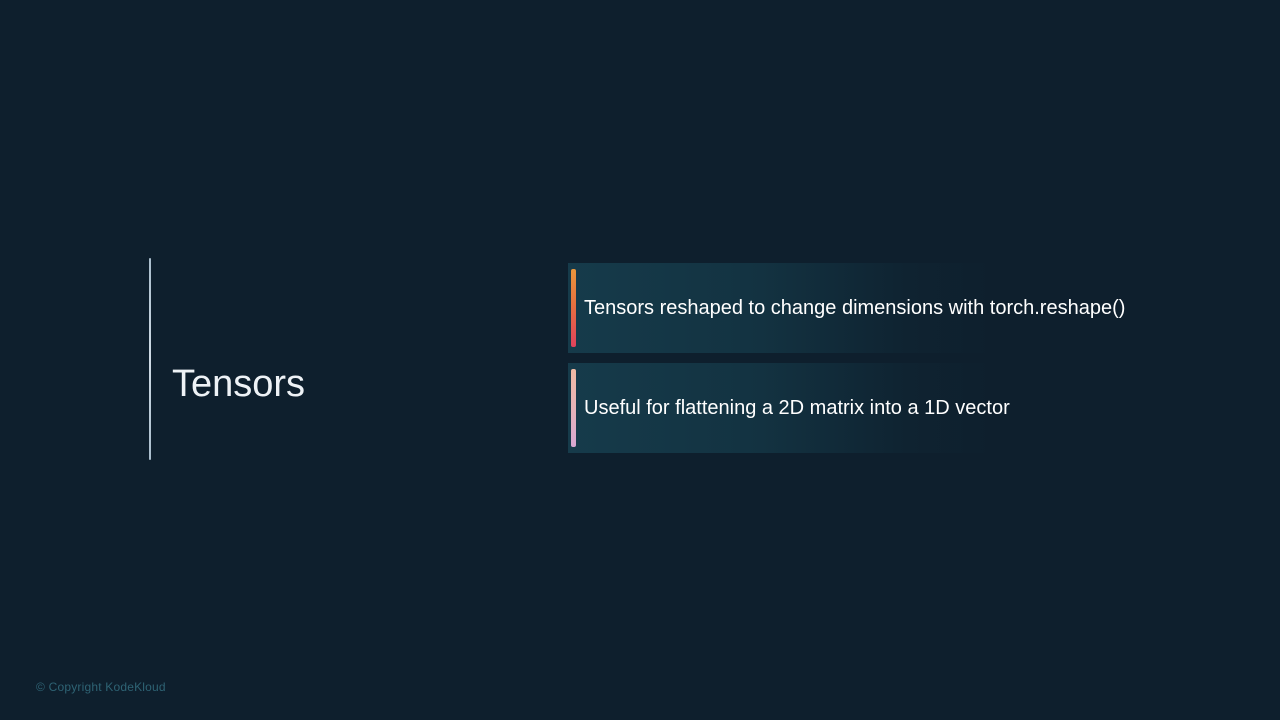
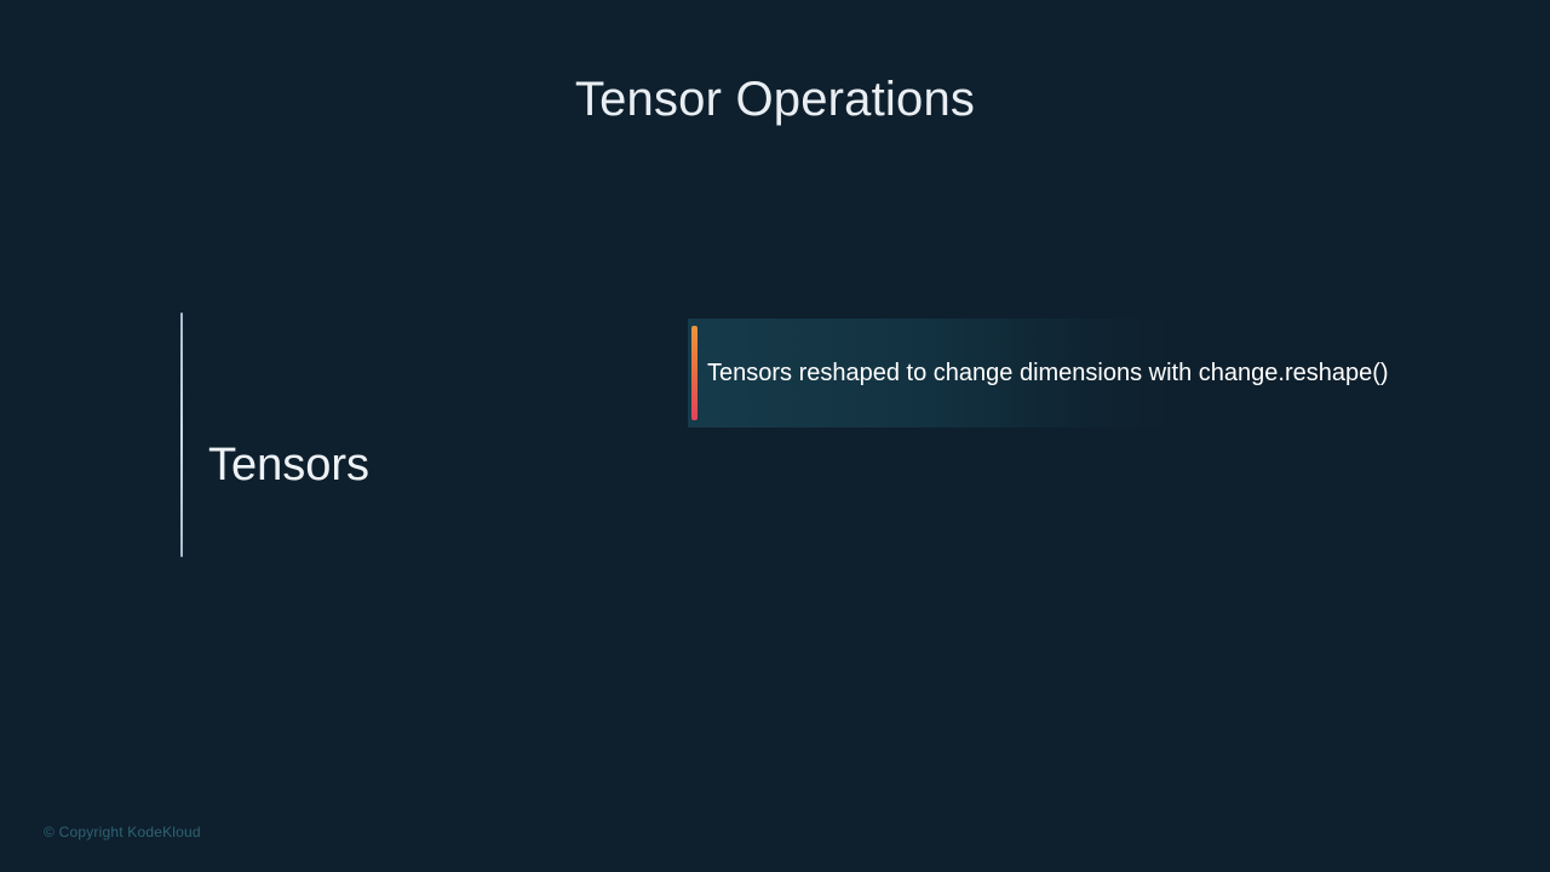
+ Tensor Operations
  Tensors
- Tensors reshaped to change dimensions with torch.reshape()
+ Tensors reshaped to change dimensions with change.reshape()
- Useful for flattening a 2D matrix into a 1D vector
  © Copyright KodeKloud
